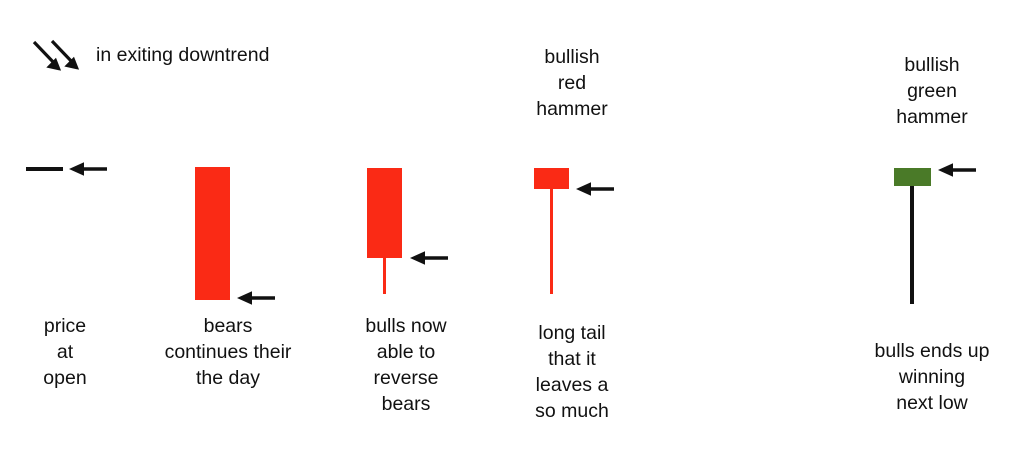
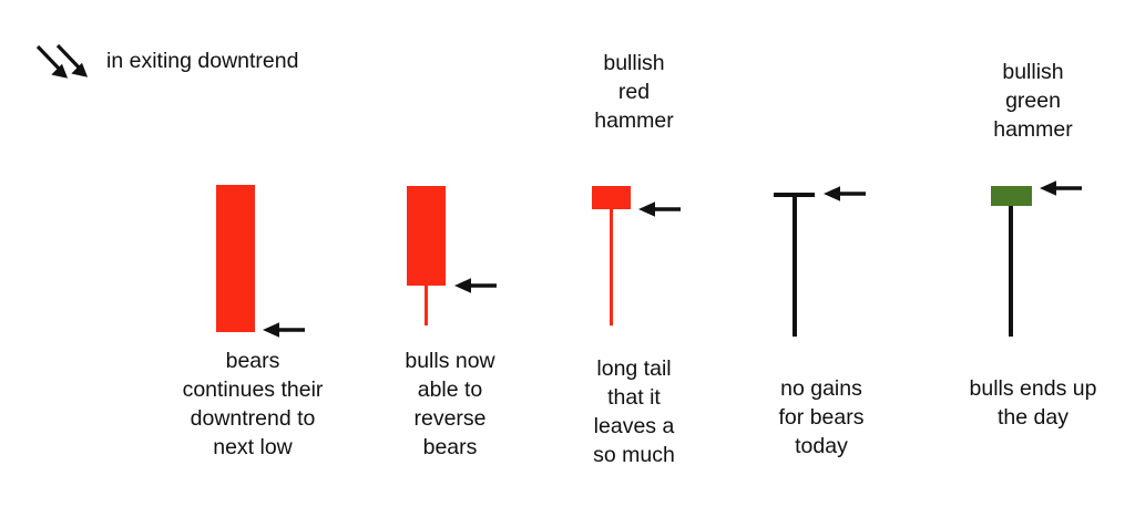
  in exiting downtrend
- price
- at
- open
  bears
  continues their
+ downtrend to
- the day
+ next low
  bulls now
  able to
  reverse
  bears
  bullish
  red
  hammer
  long tail
  that it
  leaves a
  so much
+ no gains
+ for bears
+ today
  bullish
  green
  hammer
  bulls ends up
- winning
- next low
+ the day
